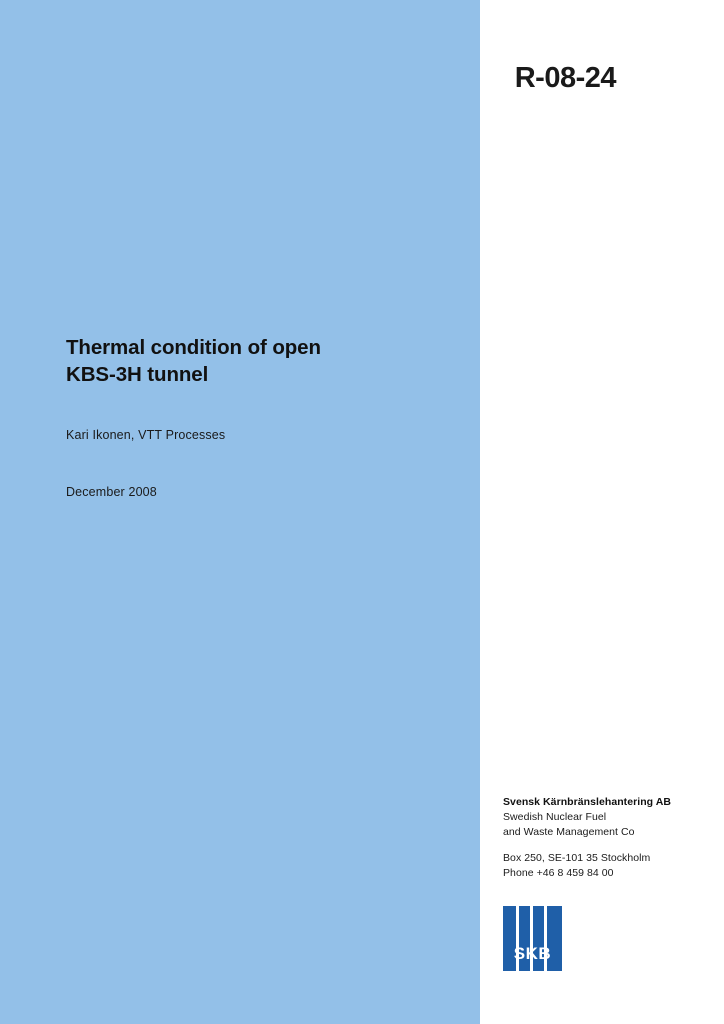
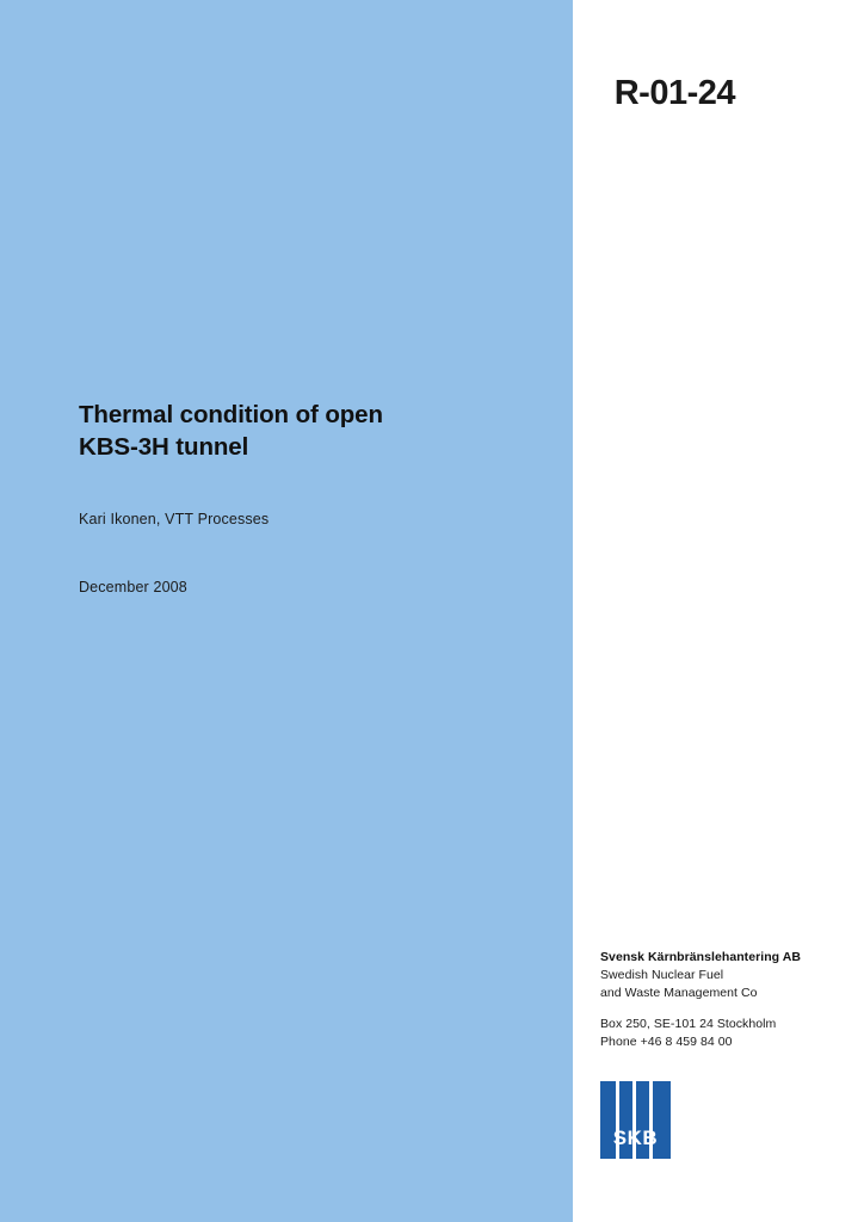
- R-08-24
+ R-01-24
  Thermal condition of open
  KBS-3H tunnel
  Kari Ikonen, VTT Processes
  December 2008
  Svensk Kärnbränslehantering AB
  Swedish Nuclear Fuel
  and Waste Management Co
- Box 250, SE-101 35 Stockholm
+ Box 250, SE-101 24 Stockholm
  Phone +46 8 459 84 00
  SKB
